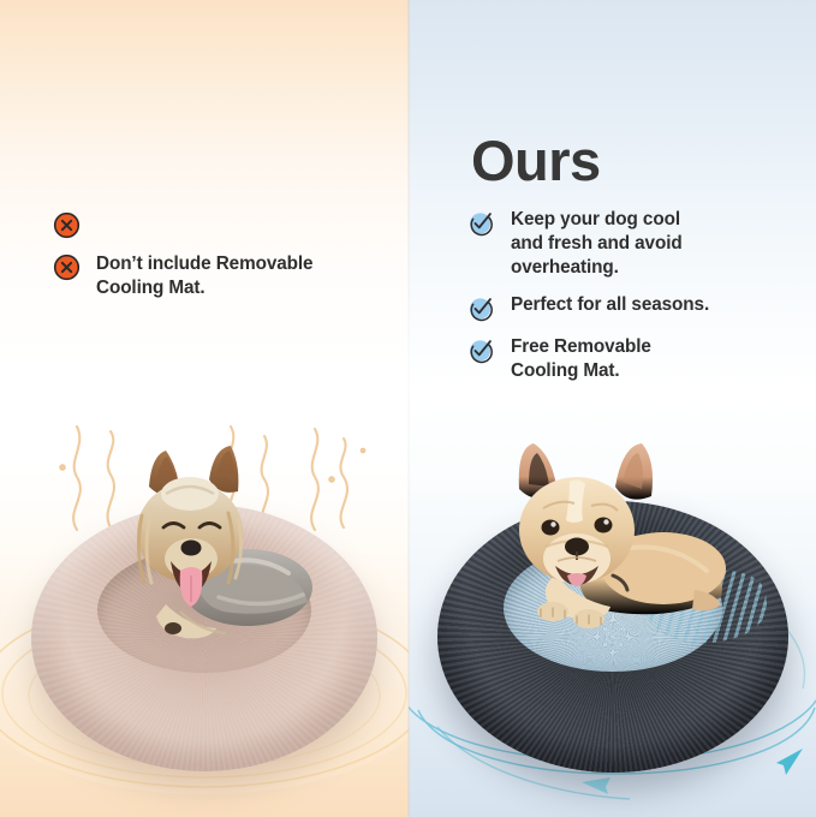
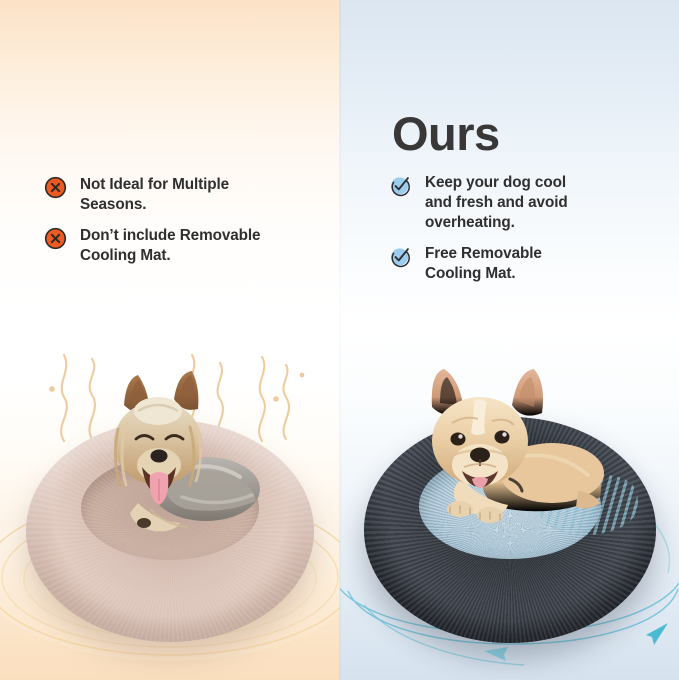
+ Not Ideal for Multiple
+ Seasons.
  Don’t include Removable
  Cooling Mat.
  Ours
  Keep your dog cool
  and fresh and avoid
  overheating.
- Perfect for all seasons.
  Free Removable
  Cooling Mat.
